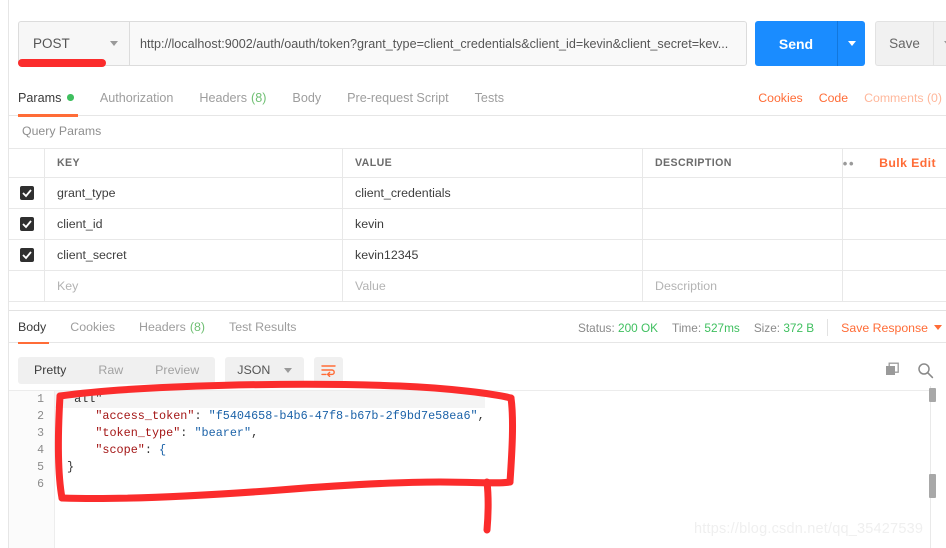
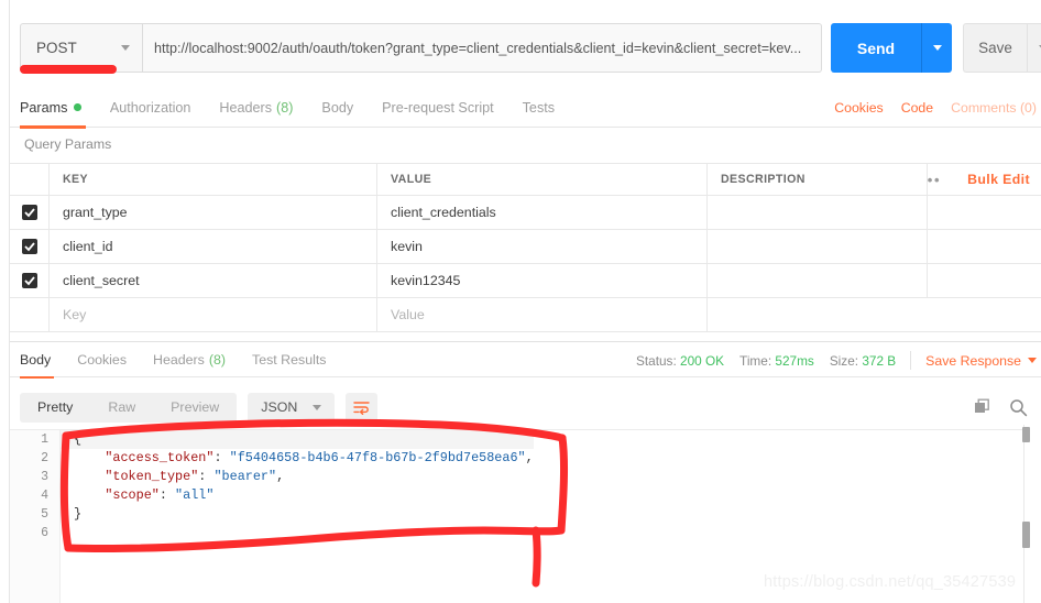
  POST
  http://localhost:9002/auth/oauth/token?grant_type=client_credentials&client_id=kevin&client_secret=kev...
  Send
  Save
  Params
  Authorization
  Headers
  (8)
  Body
  Pre-request Script
  Tests
  Cookies
  Code
  Comments (0)
  Query Params
  KEY
  VALUE
  DESCRIPTION
  Bulk Edit
  grant_type
  client_credentials
  client_id
  kevin
  client_secret
  kevin12345
  Key
  Value
- Description
  Body
  Cookies
  Headers
  (8)
  Test Results
  Status: 200 OK
  Time: 527ms
  Size: 372 B
  Save Response
  Pretty
  Raw
  Preview
  JSON
  1
  2
  3
  4
  5
  6
- "all"
+ {
  "access_token": "f5404658-b4b6-47f8-b67b-2f9bd7e58ea6",
  "token_type": "bearer",
- "scope": {
+ "scope": "all"
  }
